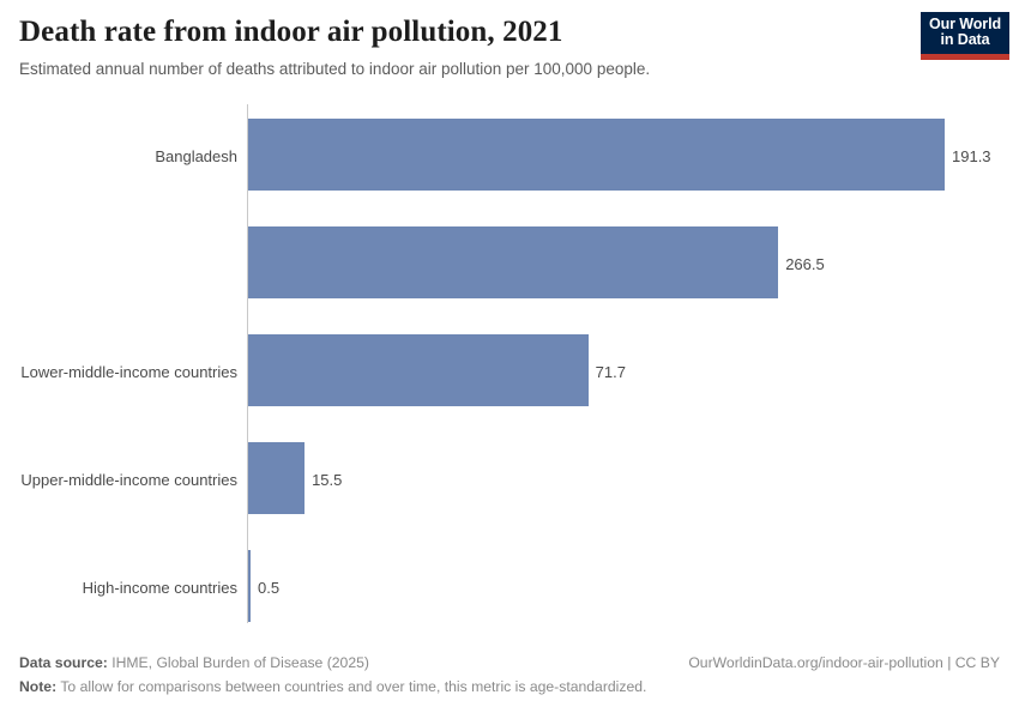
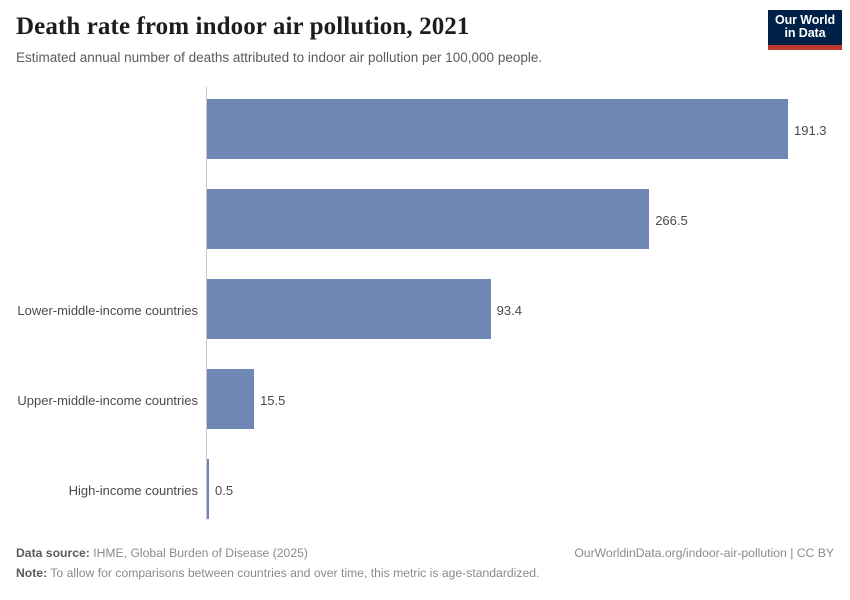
  Death rate from indoor air pollution, 2021
  Estimated annual number of deaths attributed to indoor air pollution per 100,000 people.
  Our World
  in Data
- Bangladesh
  191.3
  266.5
  Lower-middle-income countries
- 71.7
+ 93.4
  Upper-middle-income countries
  15.5
  High-income countries
  0.5
  Data source: IHME, Global Burden of Disease (2025)
  OurWorldinData.org/indoor-air-pollution | CC BY
  Note: To allow for comparisons between countries and over time, this metric is age-standardized.
